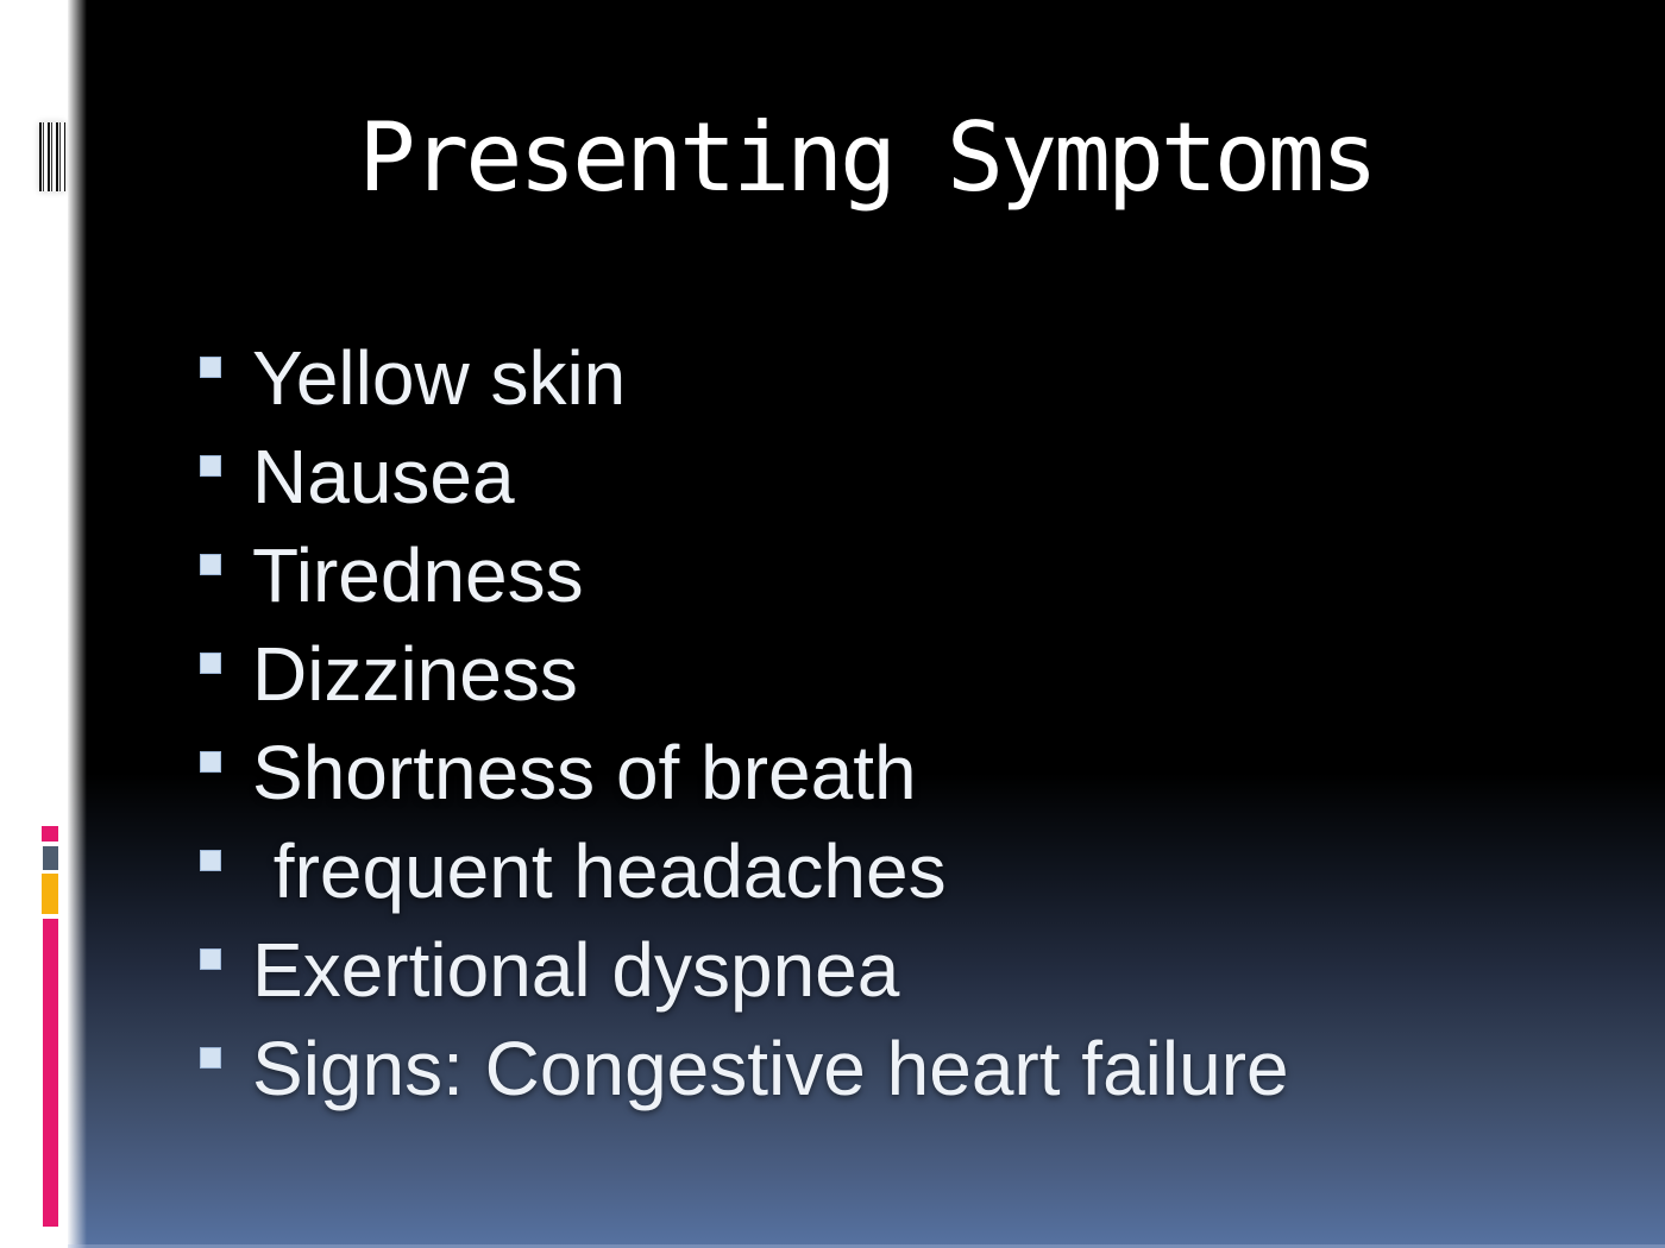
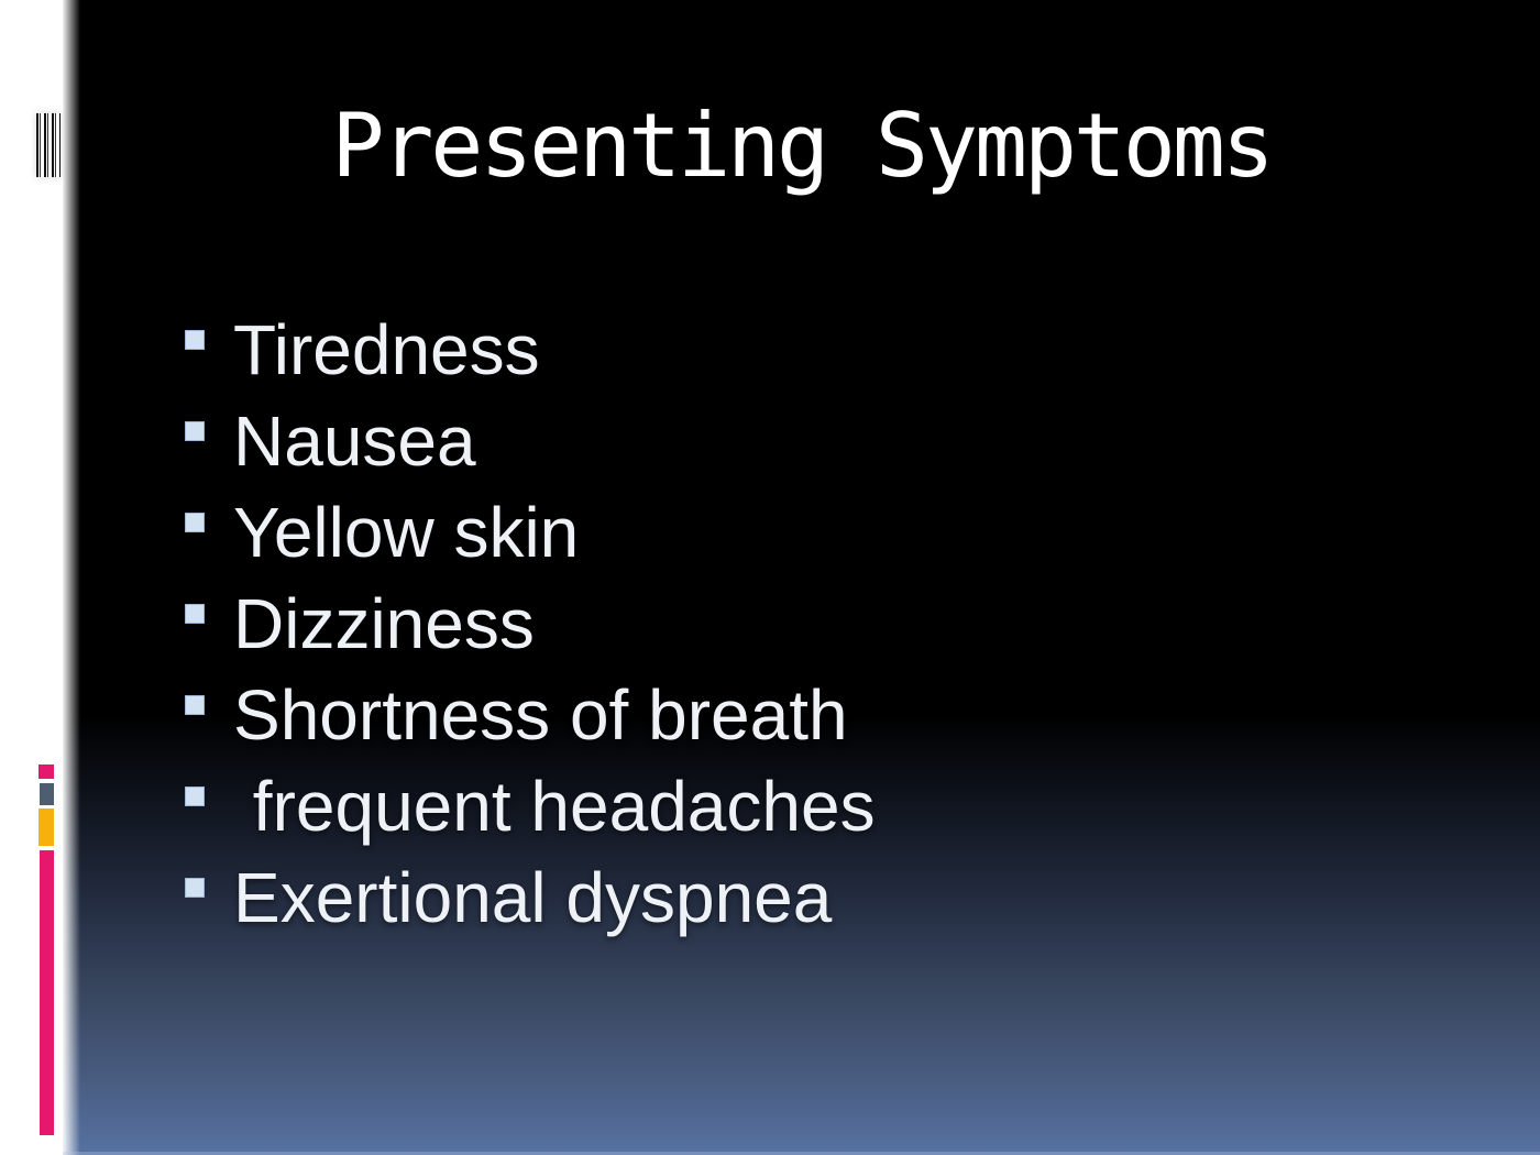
  Presenting Symptoms
- Yellow skin
+ Tiredness
  Nausea
- Tiredness
+ Yellow skin
  Dizziness
  Shortness of breath
  frequent headaches
  Exertional dyspnea
- Signs: Congestive heart failure
